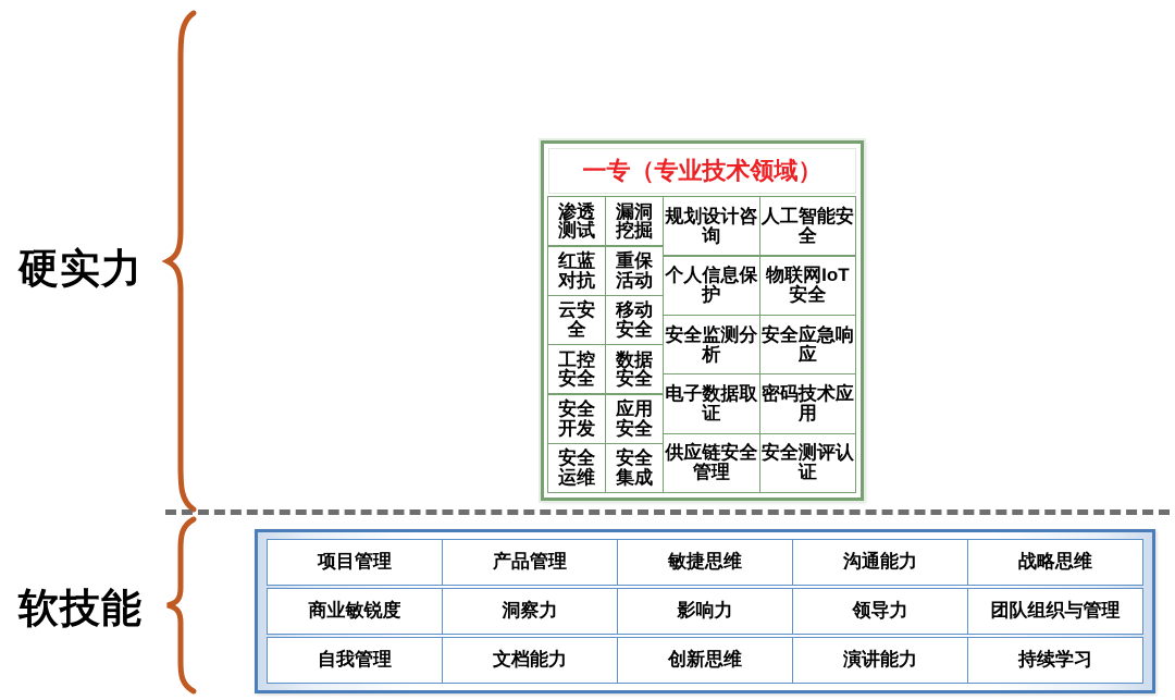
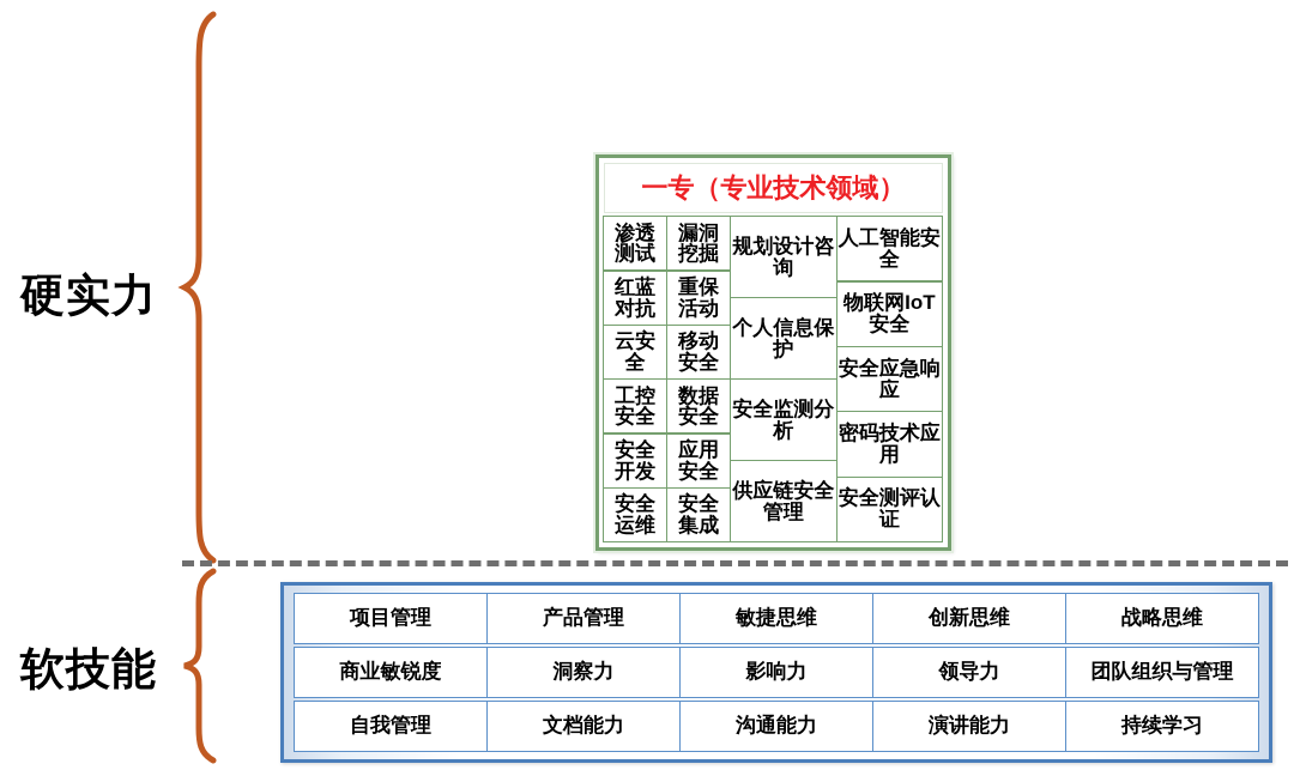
  硬实力
  软技能
  一专（专业技术领域）
  渗透测试
  红蓝对抗
  云安全
  工控安全
  安全开发
  安全运维
  漏洞挖掘
  重保活动
  移动安全
  数据安全
  应用安全
  安全集成
  规划设计咨询
  个人信息保护
  安全监测分析
- 电子数据取证
  供应链安全管理
  人工智能安全
  物联网IoT安全
  安全应急响应
  密码技术应用
  安全测评认证
  项目管理
  产品管理
  敏捷思维
- 沟通能力
+ 创新思维
  战略思维
  商业敏锐度
  洞察力
  影响力
  领导力
  团队组织与管理
  自我管理
  文档能力
- 创新思维
+ 沟通能力
  演讲能力
  持续学习
